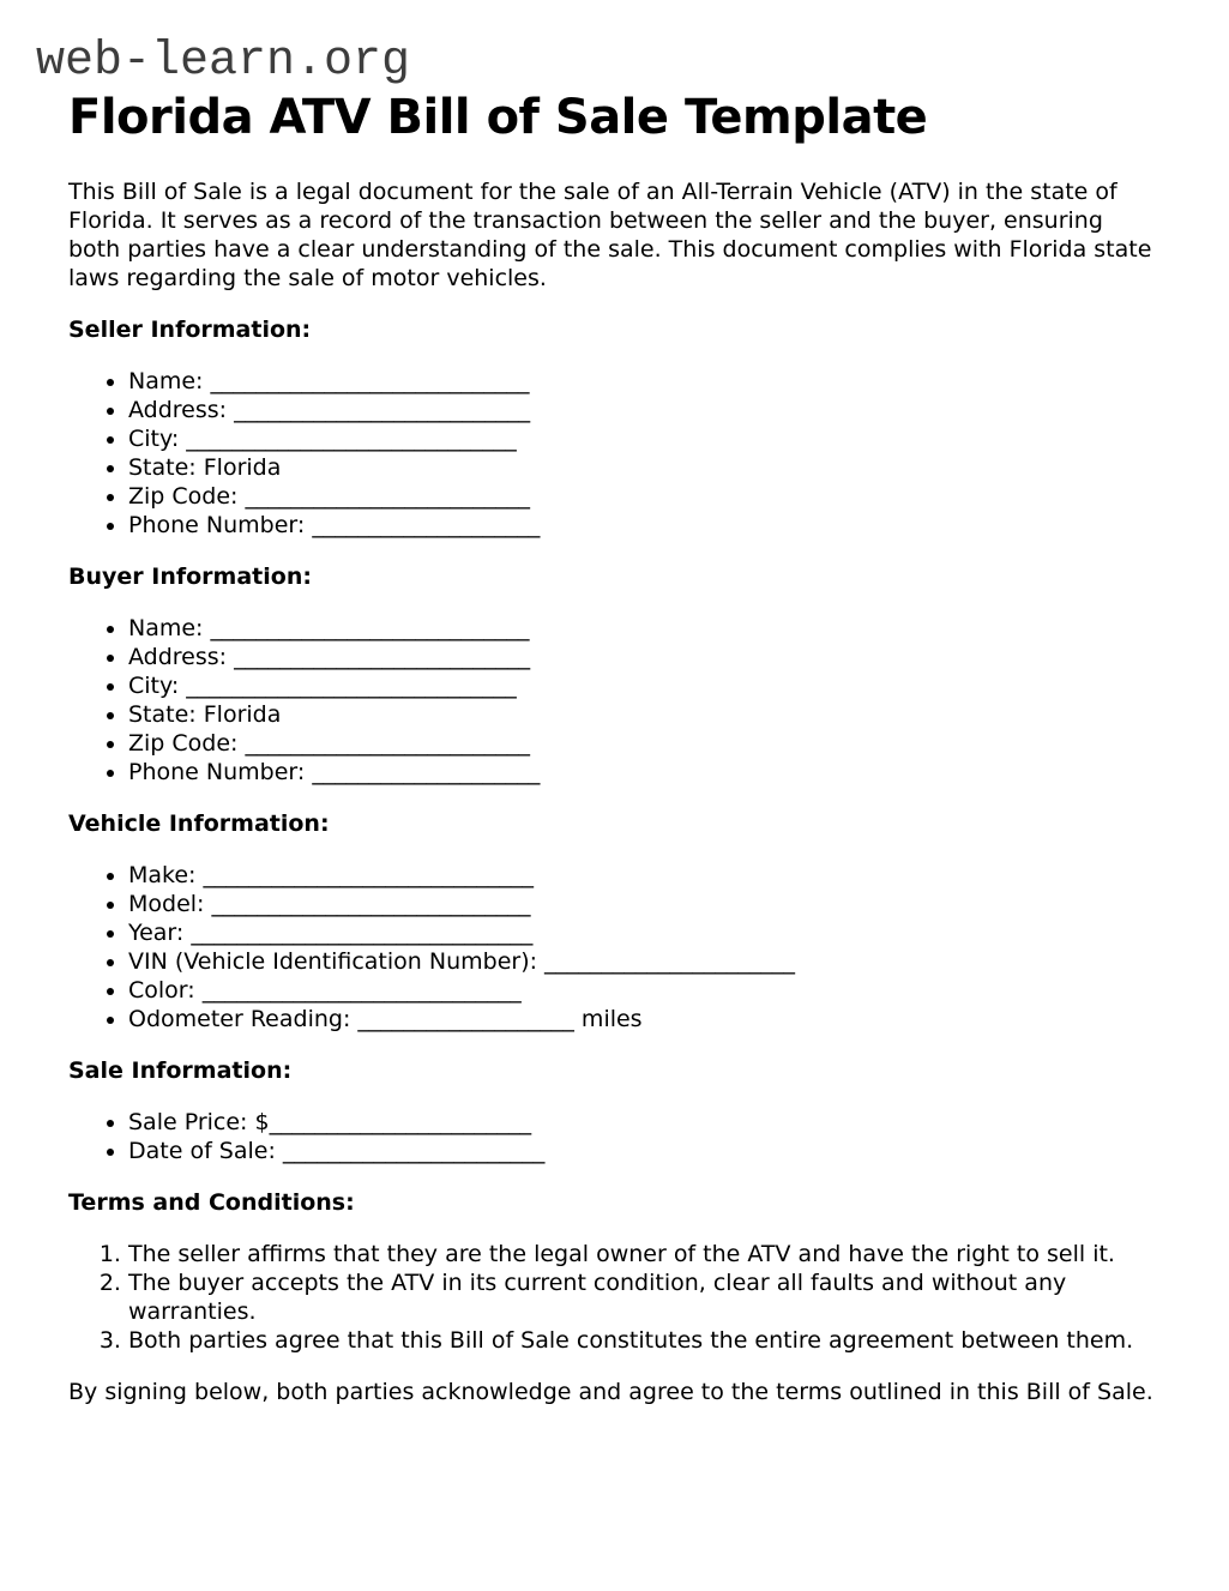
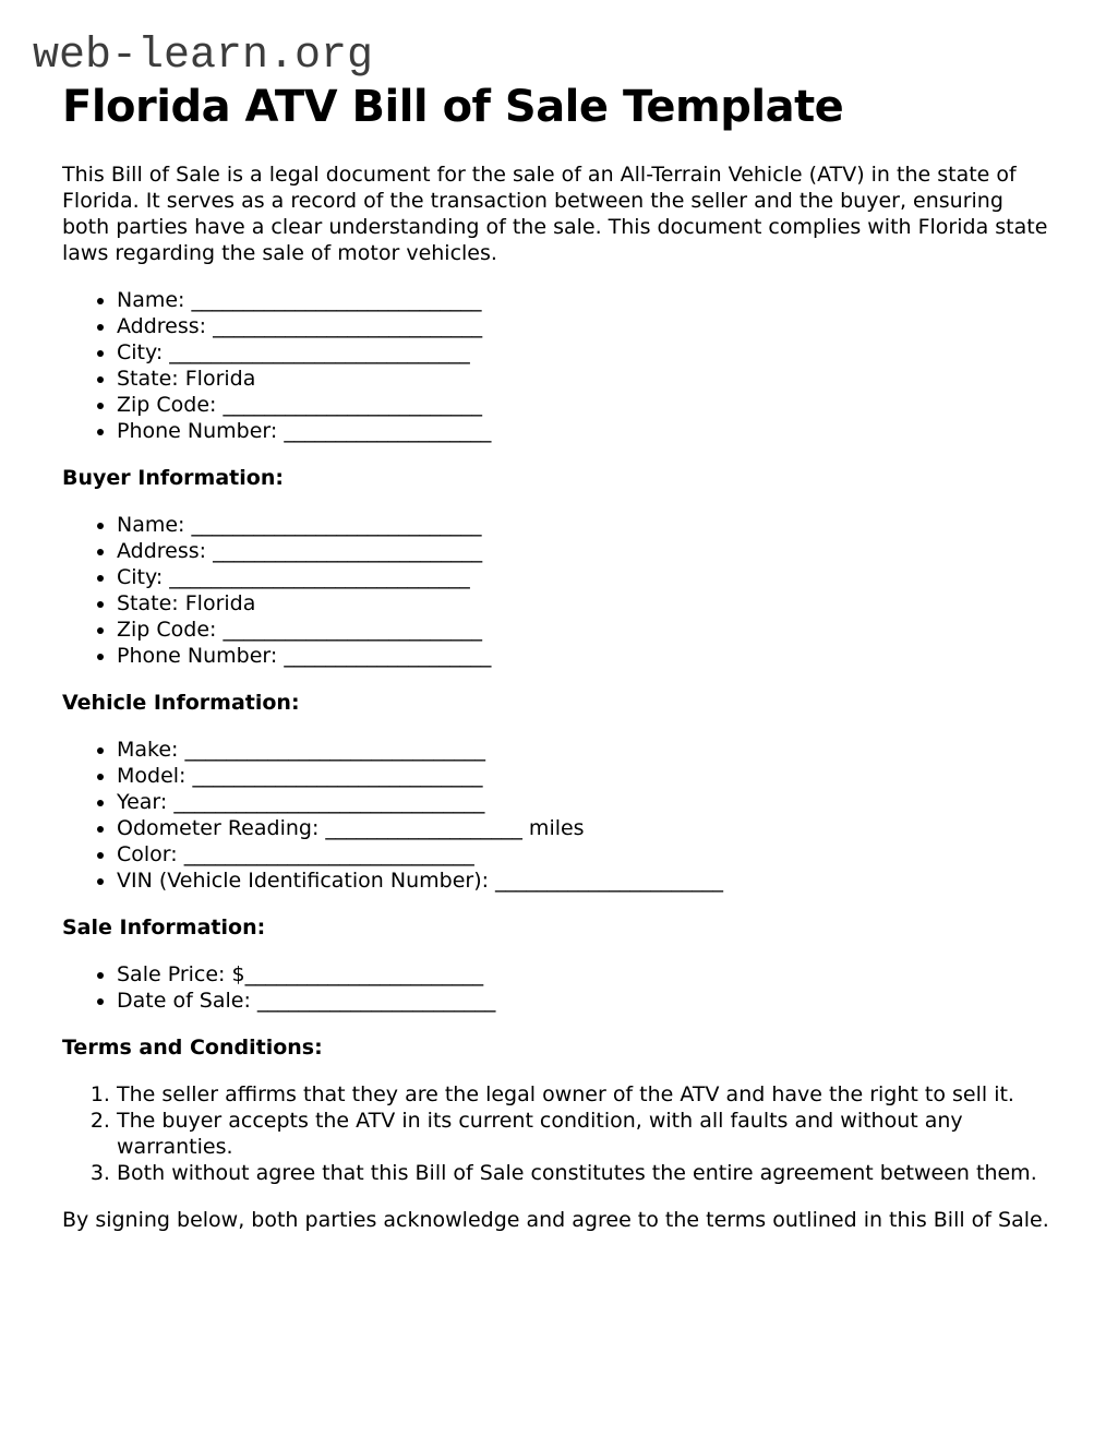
  web-learn.org
  Florida ATV Bill of Sale Template
  This Bill of Sale is a legal document for the sale of an All-Terrain Vehicle (ATV) in the state of Florida. It serves as a record of the transaction between the seller and the buyer, ensuring both parties have a clear understanding of the sale. This document complies with Florida state laws regarding the sale of motor vehicles.
- Seller Information:
  Name: ____________________________
  Address: __________________________
  City: _____________________________
  State: Florida
  Zip Code: _________________________
  Phone Number: ____________________
  Buyer Information:
  Name: ____________________________
  Address: __________________________
  City: _____________________________
  State: Florida
  Zip Code: _________________________
  Phone Number: ____________________
  Vehicle Information:
  Make: _____________________________
  Model: ____________________________
  Year: ______________________________
- VIN (Vehicle Identification Number): ______________________
+ Odometer Reading: ___________________ miles
  Color: ____________________________
- Odometer Reading: ___________________ miles
+ VIN (Vehicle Identification Number): ______________________
  Sale Information:
  Sale Price: $_______________________
  Date of Sale: _______________________
  Terms and Conditions:
  The seller affirms that they are the legal owner of the ATV and have the right to sell it.
- The buyer accepts the ATV in its current condition, clear all faults and without any warranties.
+ The buyer accepts the ATV in its current condition, with all faults and without any warranties.
- Both parties agree that this Bill of Sale constitutes the entire agreement between them.
+ Both without agree that this Bill of Sale constitutes the entire agreement between them.
  By signing below, both parties acknowledge and agree to the terms outlined in this Bill of Sale.
